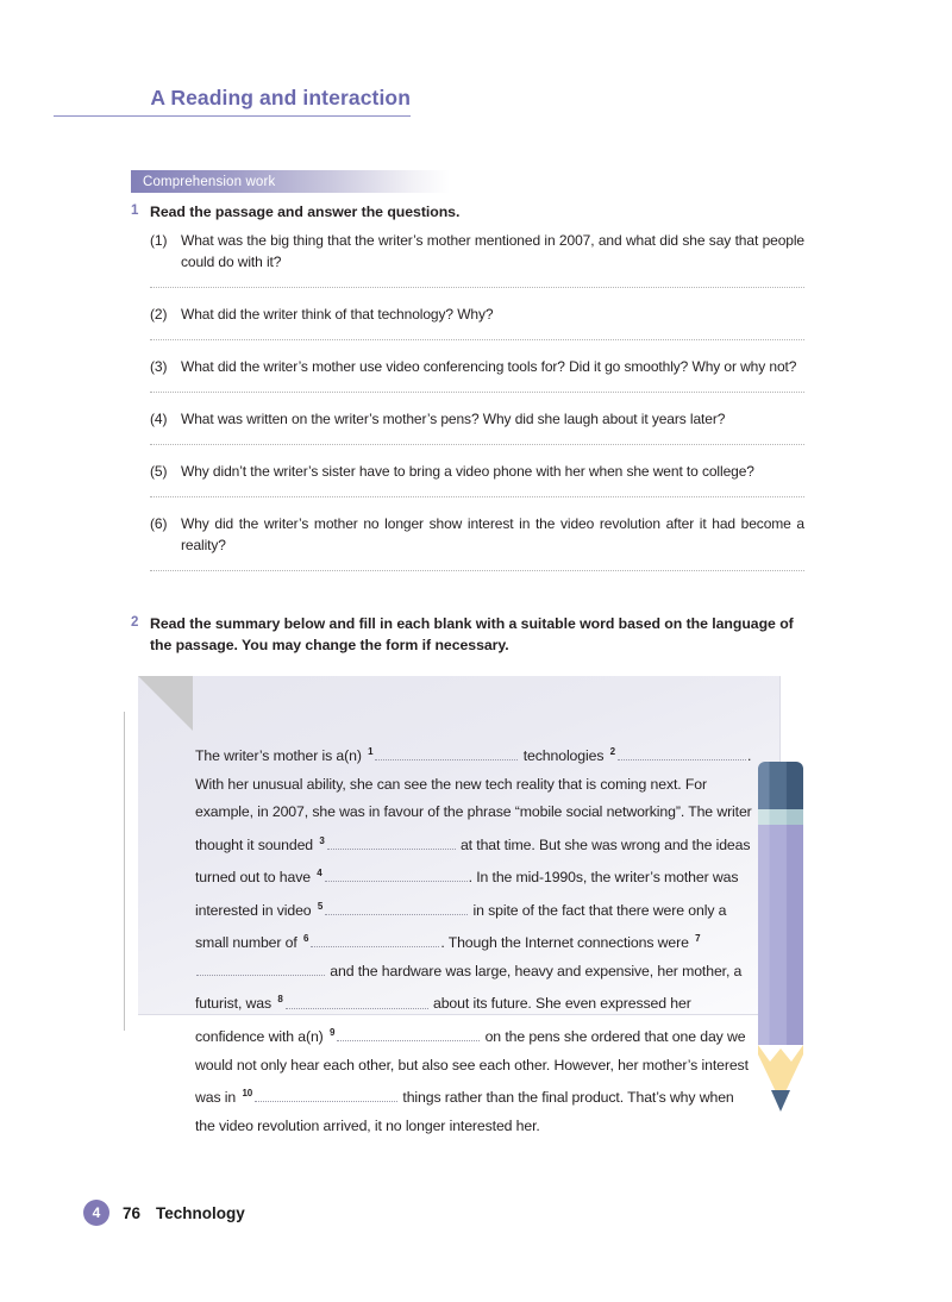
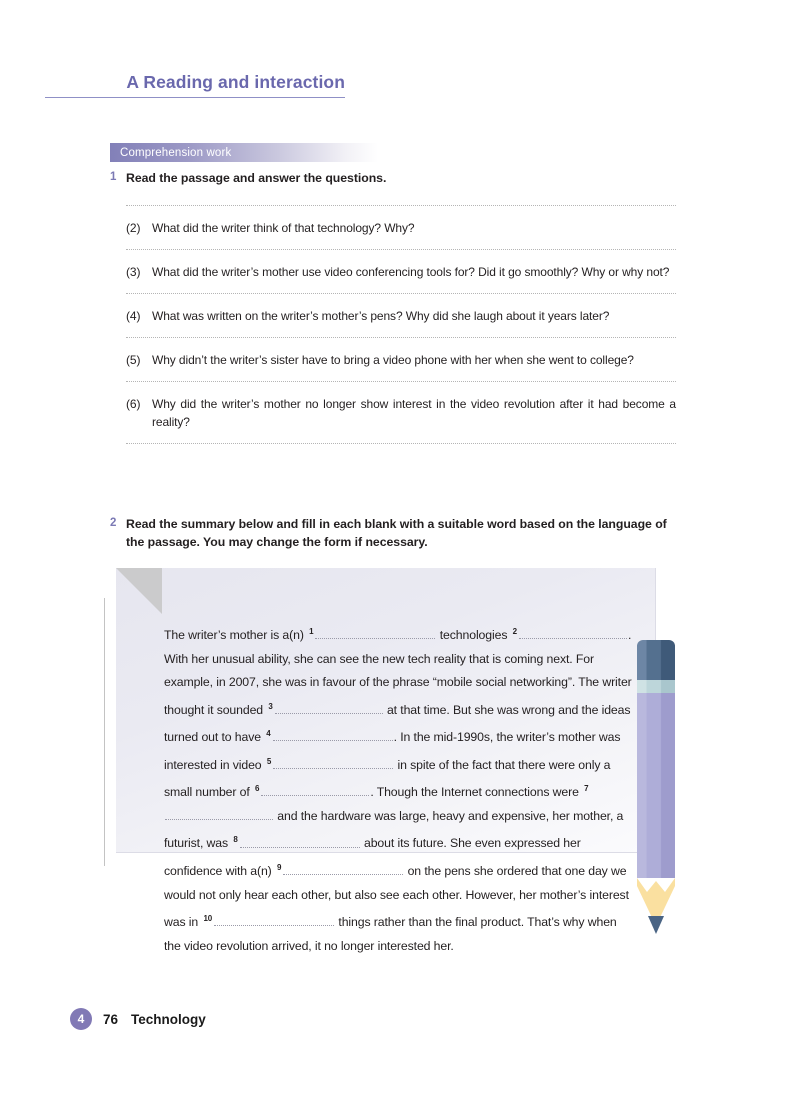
  A Reading and interaction
  Comprehension work
  1
  Read the passage and answer the questions.
- (1)
- What was the big thing that the writer’s mother mentioned in 2007, and what did she say that people could do with it?
  (2)
  What did the writer think of that technology? Why?
  (3)
  What did the writer’s mother use video conferencing tools for? Did it go smoothly? Why or why not?
  (4)
  What was written on the writer’s mother’s pens? Why did she laugh about it years later?
  (5)
  Why didn’t the writer’s sister have to bring a video phone with her when she went to college?
  (6)
  Why did the writer’s mother no longer show interest in the video revolution after it had become a reality?
  2
  Read the summary below and fill in each blank with a suitable word based on the language of the passage. You may change the form if necessary.
  The writer’s mother is a(n) 1 technologies 2 . With her unusual ability, she can see the new tech reality that is coming next. For example, in 2007, she was in favour of the phrase “mobile social networking”. The writer thought it sounded 3 at that time. But she was wrong and the ideas turned out to have 4 . In the mid-1990s, the writer’s mother was interested in video 5 in spite of the fact that there were only a small number of 6 . Though the Internet connections were 7 and the hardware was large, heavy and expensive, her mother, a futurist, was 8 about its future. She even expressed her confidence with a(n) 9 on the pens she ordered that one day we would not only hear each other, but also see each other. However, her mother’s interest was in 10 things rather than the final product. That’s why when the video revolution arrived, it no longer interested her.
  4
  76
  Technology
